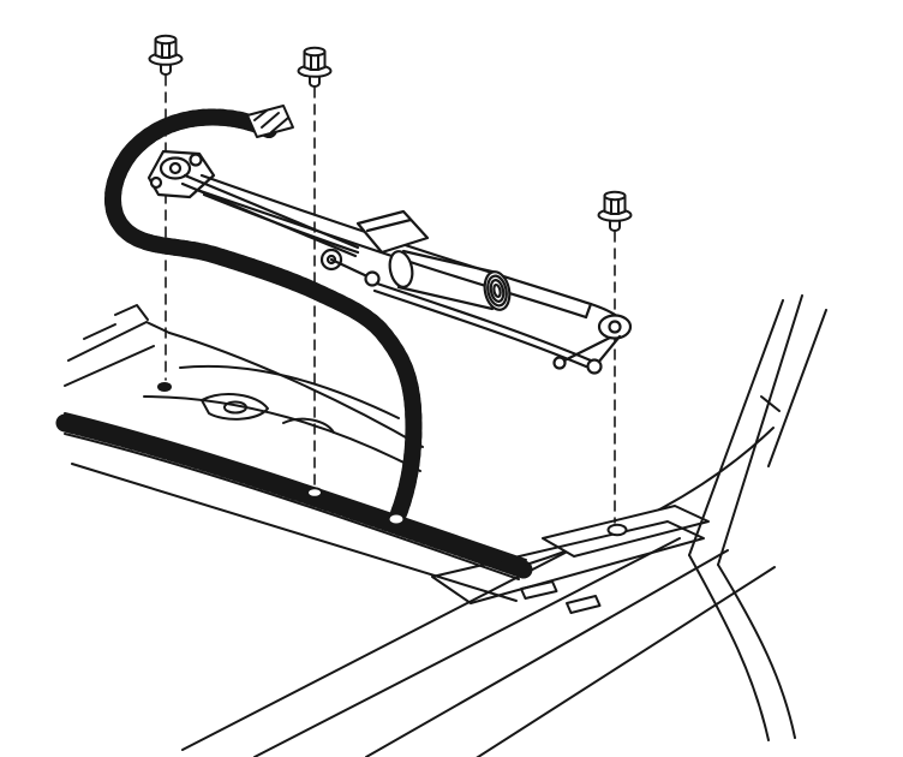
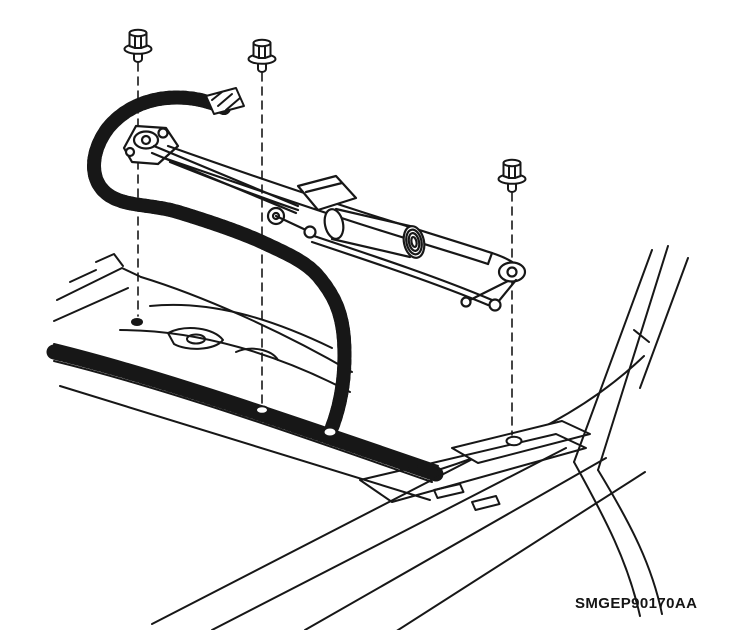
+ SMGEP90170AA
